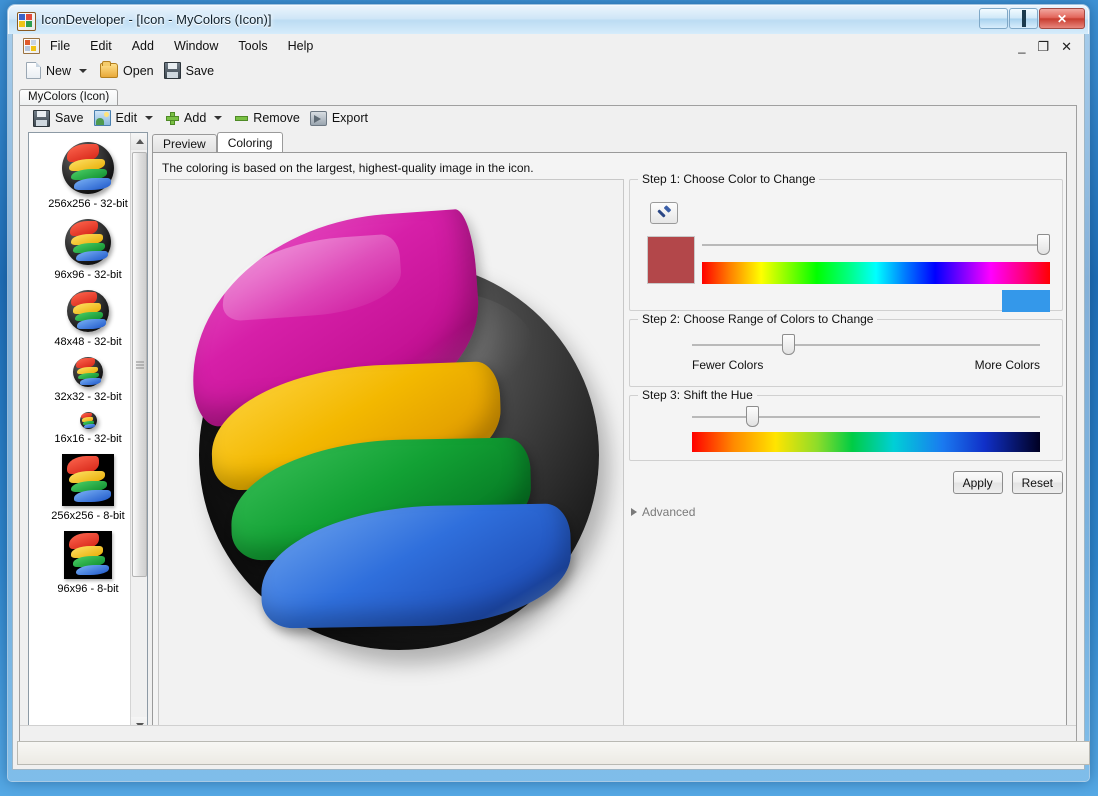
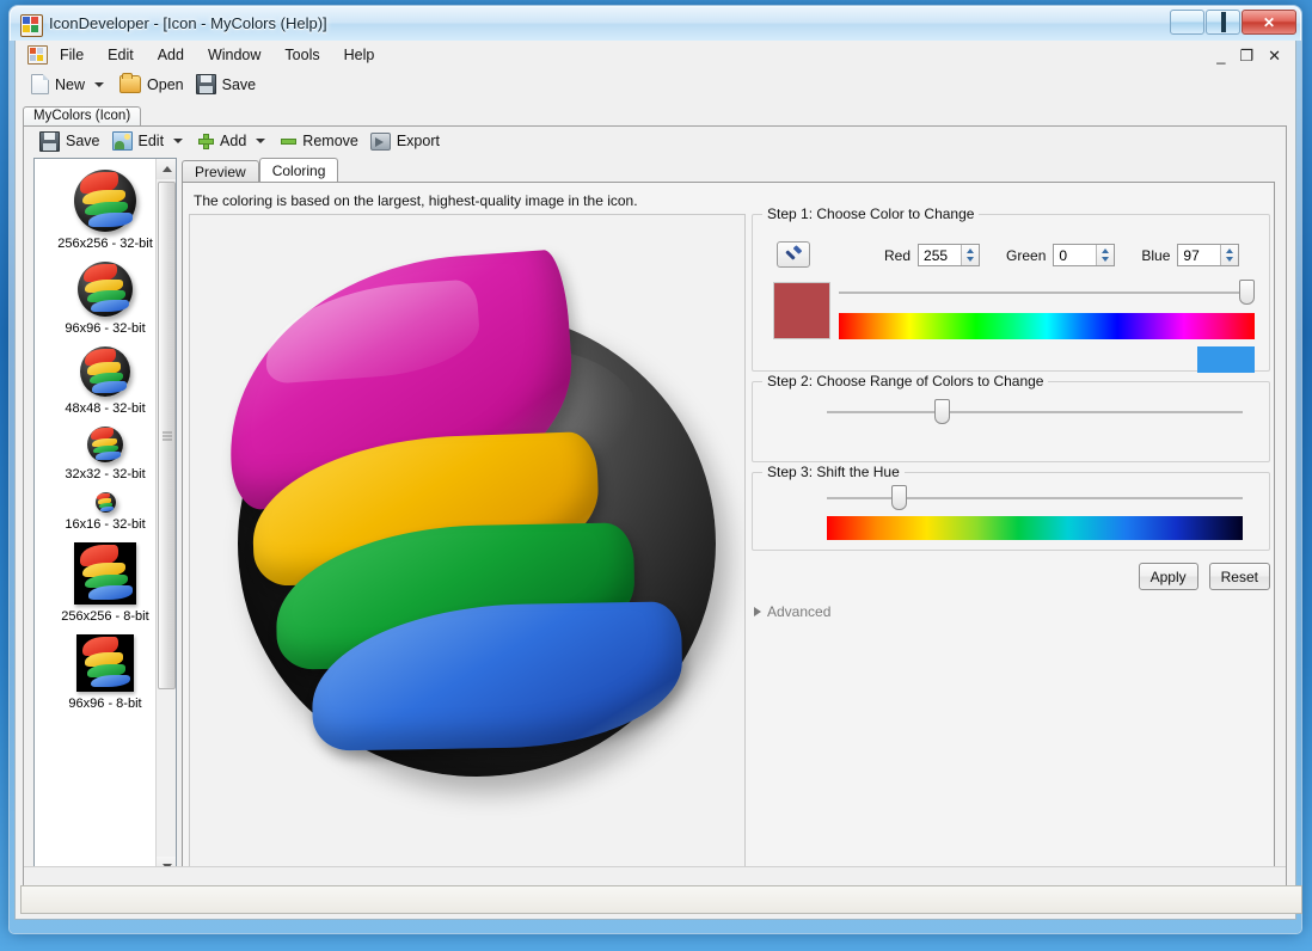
- IconDeveloper - [Icon - MyColors (Icon)]
+ IconDeveloper - [Icon - MyColors (Help)]
  ✕
  File
  Edit
  Add
  Window
  Tools
  Help
  _
  ❐
  ✕
  New
  Open
  Save
  MyColors (Icon)
  Save
  Edit
  Add
  Remove
  Export
  256x256 - 32-bit
  96x96 - 32-bit
  48x48 - 32-bit
  32x32 - 32-bit
  16x16 - 32-bit
  256x256 - 8-bit
  96x96 - 8-bit
  Preview
  Coloring
  The coloring is based on the largest, highest-quality image in the icon.
  Step 1: Choose Color to Change
+ Red
+ 255
+ Green
+ 0
+ Blue
+ 97
  Step 2: Choose Range of Colors to Change
- Fewer Colors
- More Colors
  Step 3: Shift the Hue
  Apply
  Reset
  Advanced
